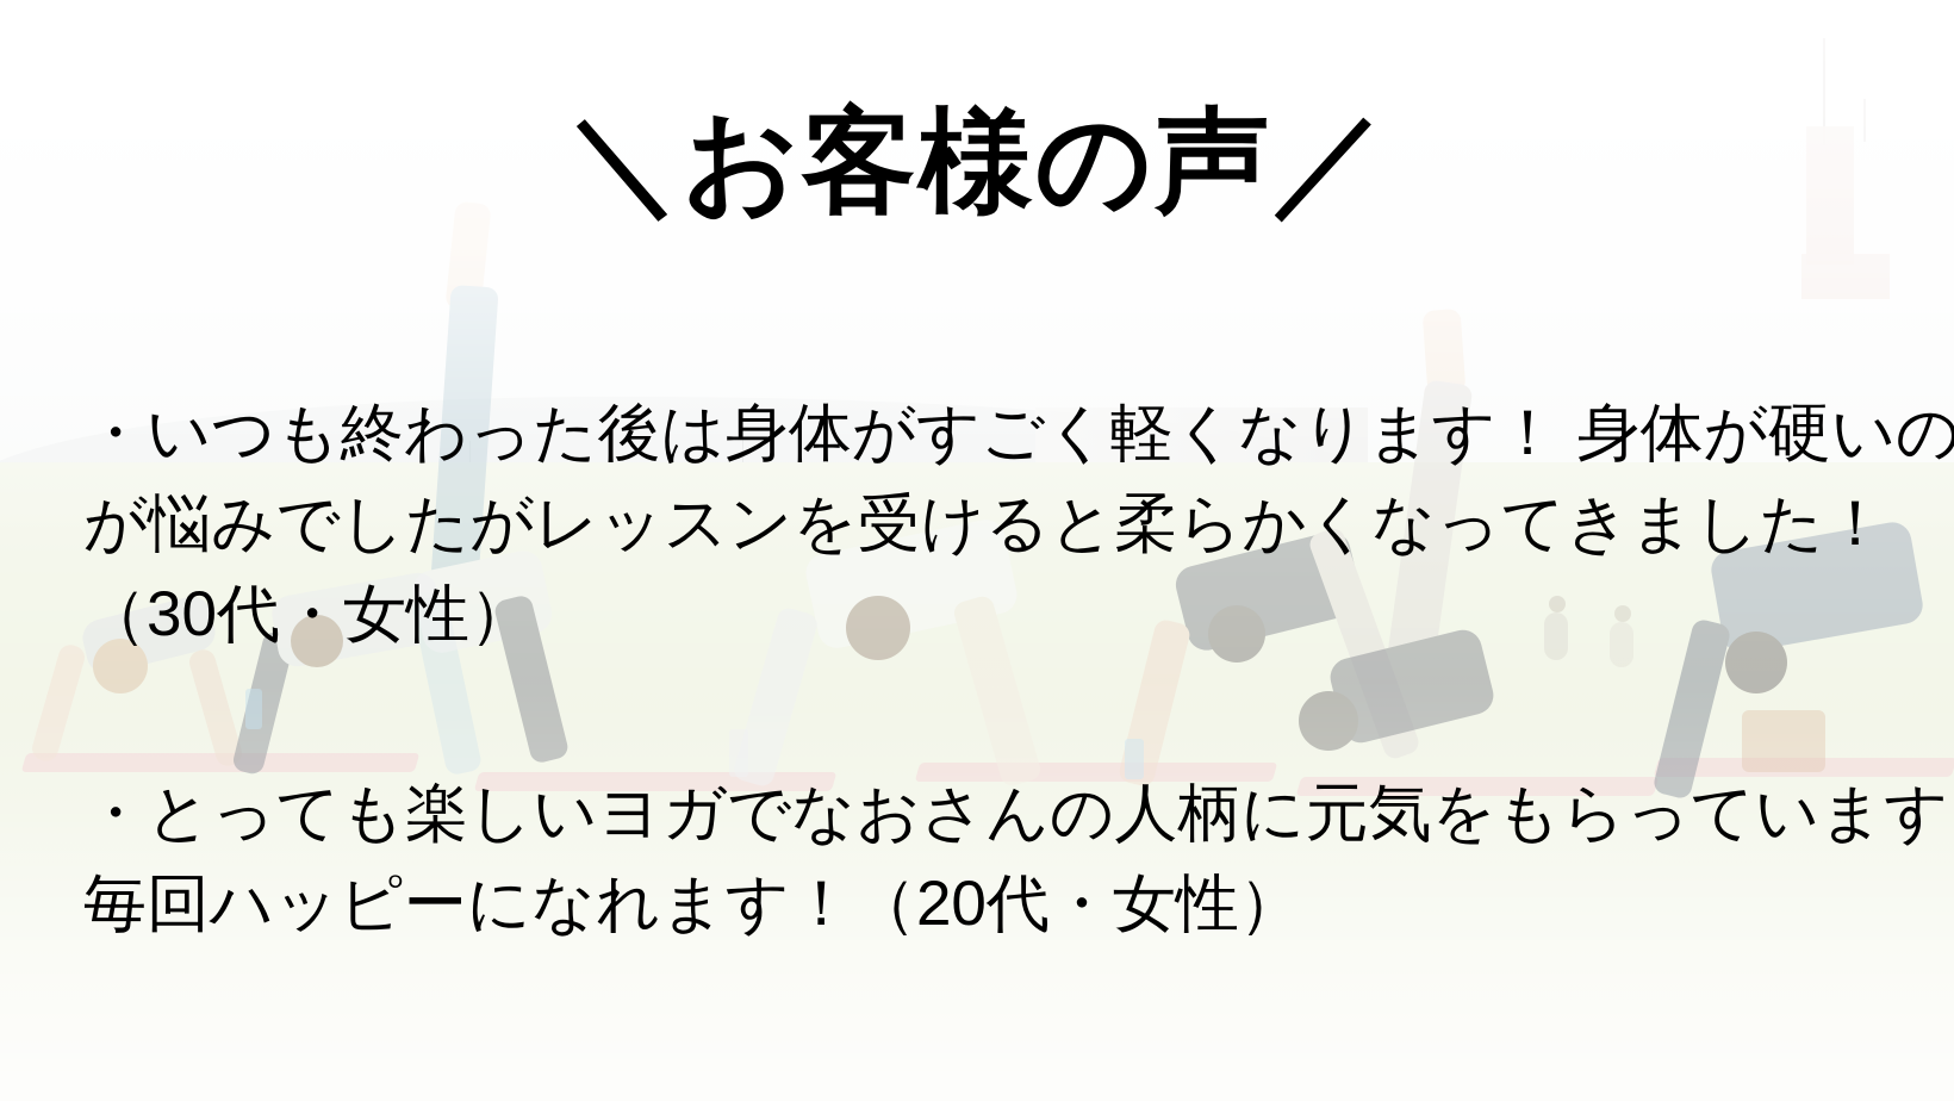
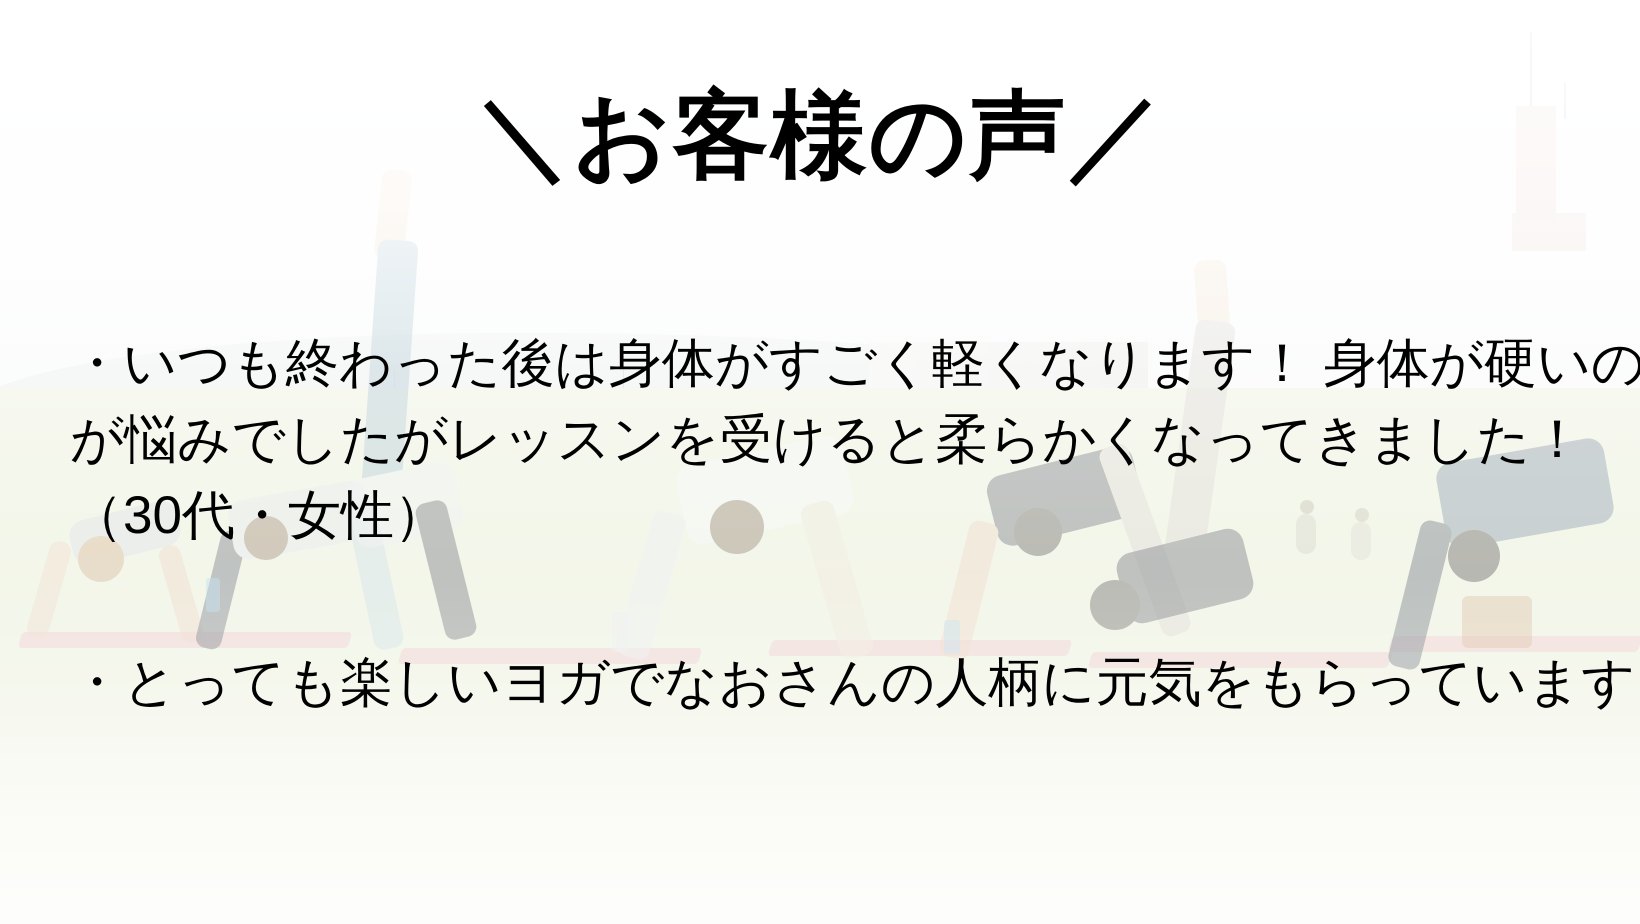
  ＼お客様の声／
  ・いつも終わった後は身体がすごく軽くなります！ 身体が硬いの
  が悩みでしたがレッスンを受けると柔らかくなってきました！
  （30代・女性）
  ・とっても楽しいヨガでなおさんの人柄に元気をもらっています
- 毎回ハッピーになれます！（20代・女性）
